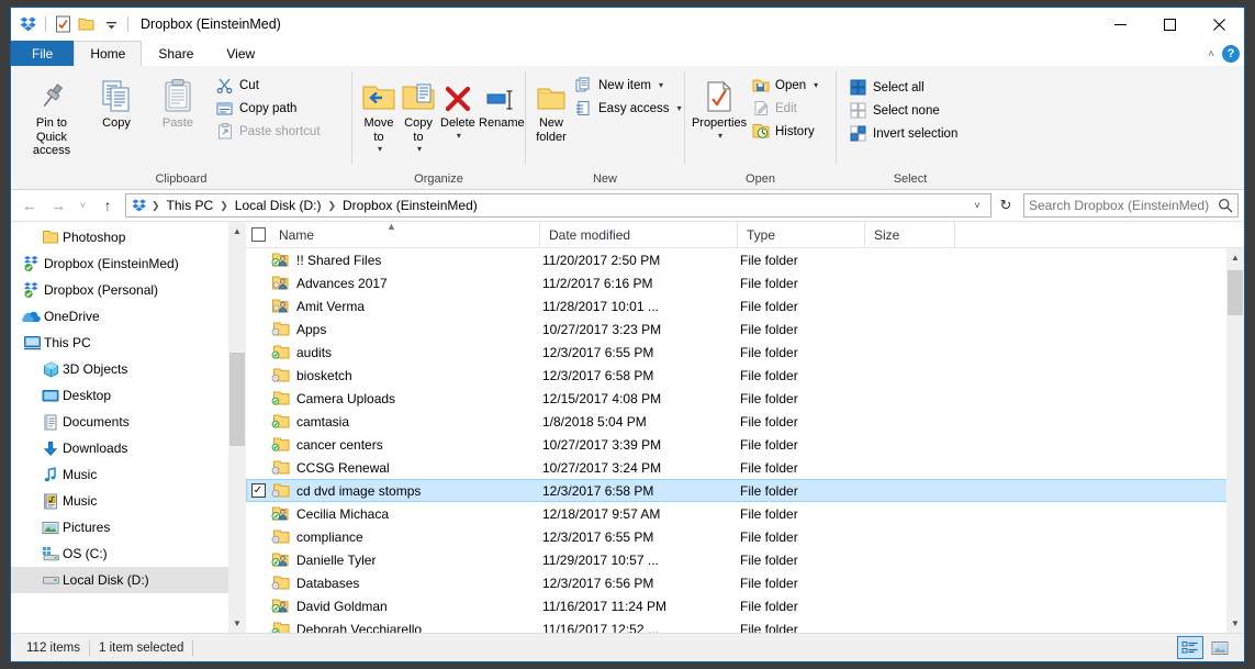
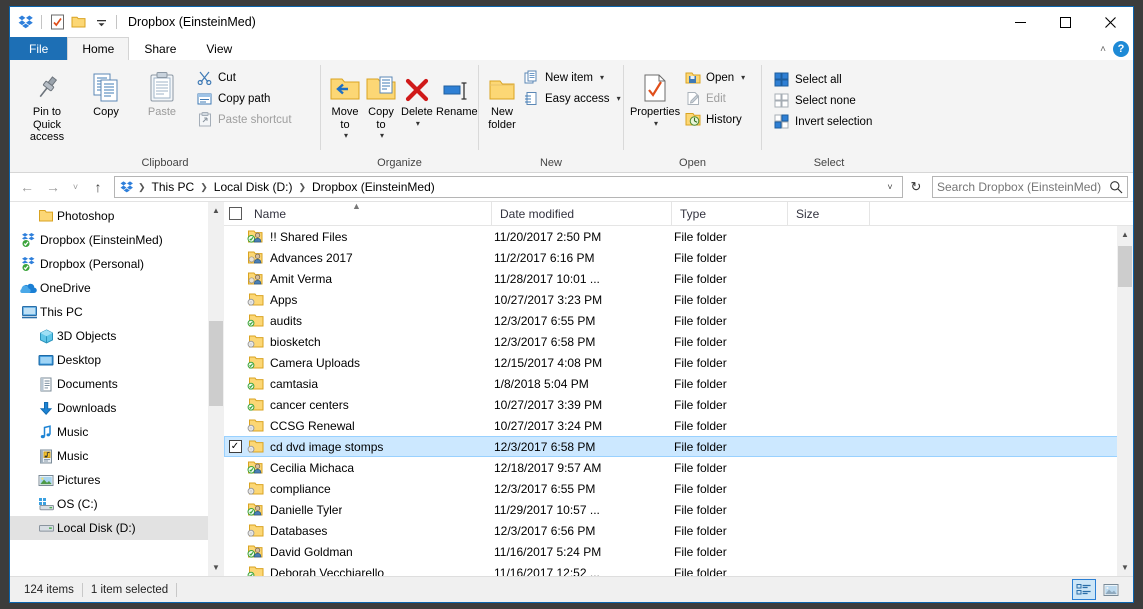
  Dropbox (EinsteinMed)
  File
  Home
  Share
  View
  ˄
  ?
  Pin to Quick access
  Copy
  Paste
  Cut
  Copy path
  Paste shortcut
  Clipboard
  Move to
  ▾
  Copy to
  ▾
  Delete
  ▾
  Rename
  Organize
  New folder
  New item
  ▾
  Easy access
  ▾
  New
  Properties
  ▾
  Open
  ▾
  Edit
  History
  Open
  Select all
  Select none
  Invert selection
  Select
  ←
  →
  ˅
  ↑
  ❯
  This PC
  ❯
  Local Disk (D:)
  ❯
  Dropbox (EinsteinMed)
  ˅
  ↻
  Search Dropbox (EinsteinMed)
  Photoshop
  Dropbox (EinsteinMed)
  Dropbox (Personal)
  OneDrive
  This PC
  3D Objects
  Desktop
  Documents
  Downloads
  Music
  Music
  Pictures
  OS (C:)
  Local Disk (D:)
  ▲
  ▼
  ▲
  Name
  Date modified
  Type
  Size
  !! Shared Files
  11/20/2017 2:50 PM
  File folder
  Advances 2017
  11/2/2017 6:16 PM
  File folder
  Amit Verma
  11/28/2017 10:01 ...
  File folder
  Apps
  10/27/2017 3:23 PM
  File folder
  audits
  12/3/2017 6:55 PM
  File folder
  biosketch
  12/3/2017 6:58 PM
  File folder
  Camera Uploads
  12/15/2017 4:08 PM
  File folder
  camtasia
  1/8/2018 5:04 PM
  File folder
  cancer centers
  10/27/2017 3:39 PM
  File folder
  CCSG Renewal
  10/27/2017 3:24 PM
  File folder
  ✓
  cd dvd image stomps
  12/3/2017 6:58 PM
  File folder
  Cecilia Michaca
  12/18/2017 9:57 AM
  File folder
  compliance
  12/3/2017 6:55 PM
  File folder
  Danielle Tyler
  11/29/2017 10:57 ...
  File folder
  Databases
  12/3/2017 6:56 PM
  File folder
  David Goldman
- 11/16/2017 11:24 PM
+ 11/16/2017 5:24 PM
  File folder
  Deborah Vecchiarello
  11/16/2017 12:52 ...
  File folder
  ▲
  ▼
- 112 items
+ 124 items
  1 item selected
